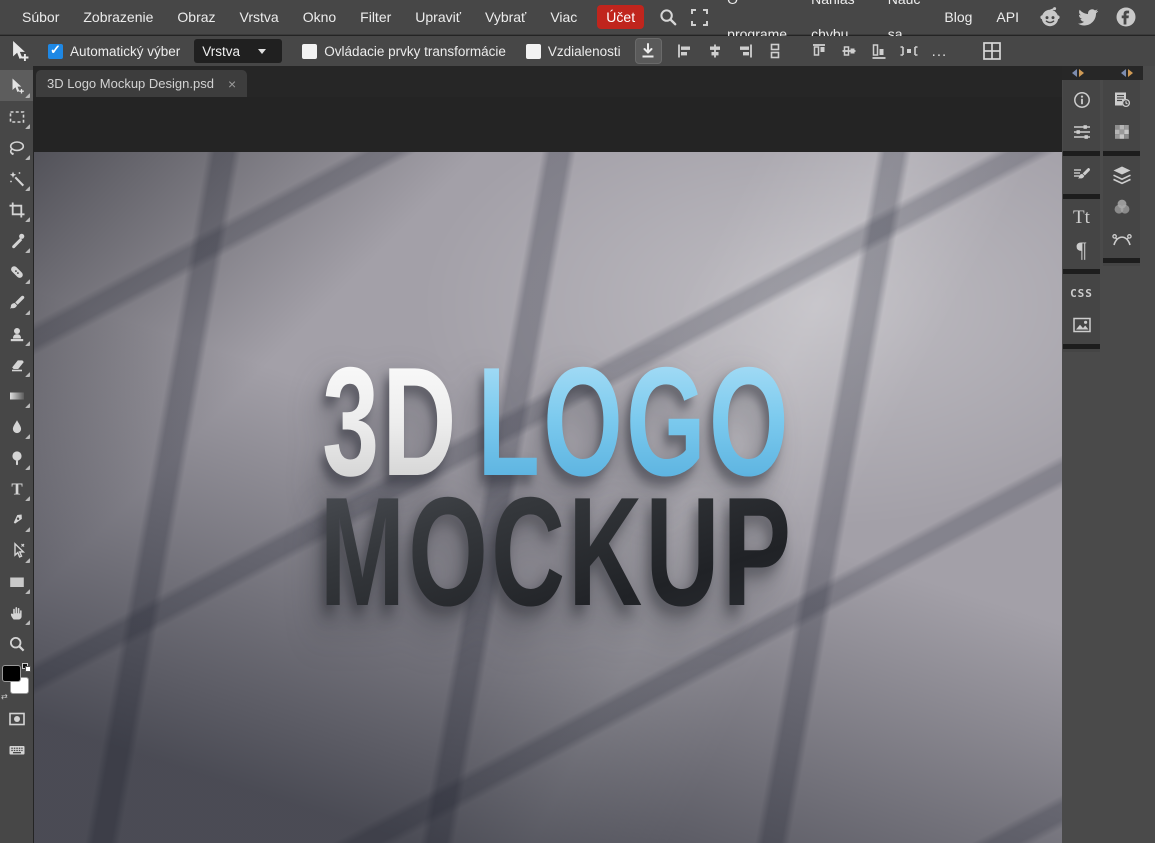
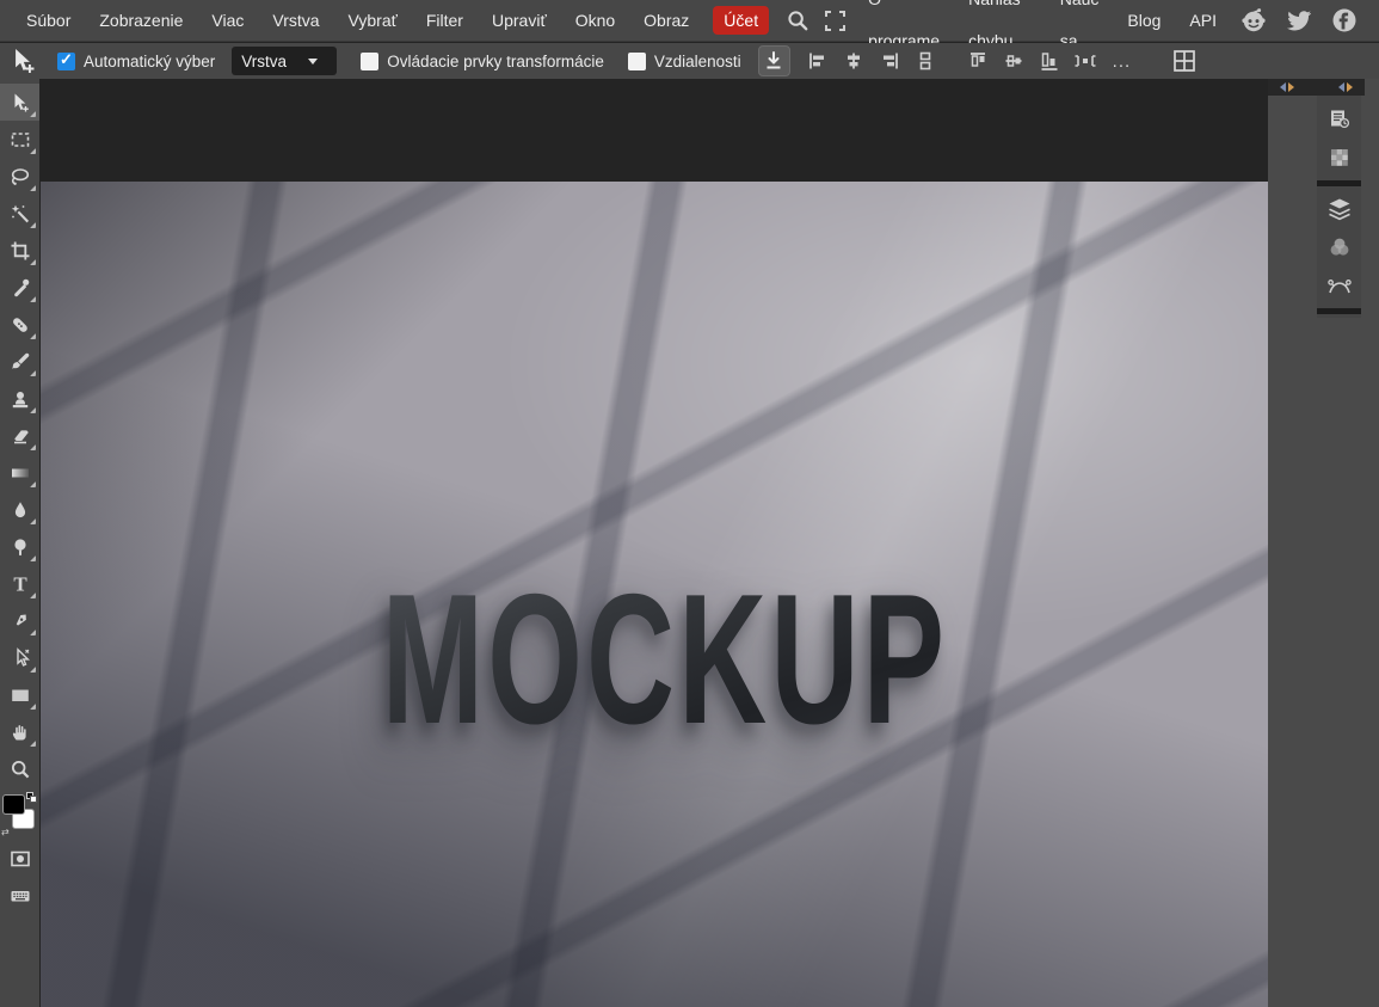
  Súbor
  Zobrazenie
- Obraz
+ Viac
  Vrstva
- Okno
+ Vybrať
  Filter
  Upraviť
- Vybrať
+ Okno
- Viac
+ Obraz
  Účet
  programe
  Blog
  API
  Automatický výber
  Vrstva
  Ovládacie prvky transformácie
  Vzdialenosti
  ...
  T
  ⇄
- 3D Logo Mockup Design.psd
- ×
- 3DLOGO
  MOCKUP
- Tt
- ¶
- CSS
